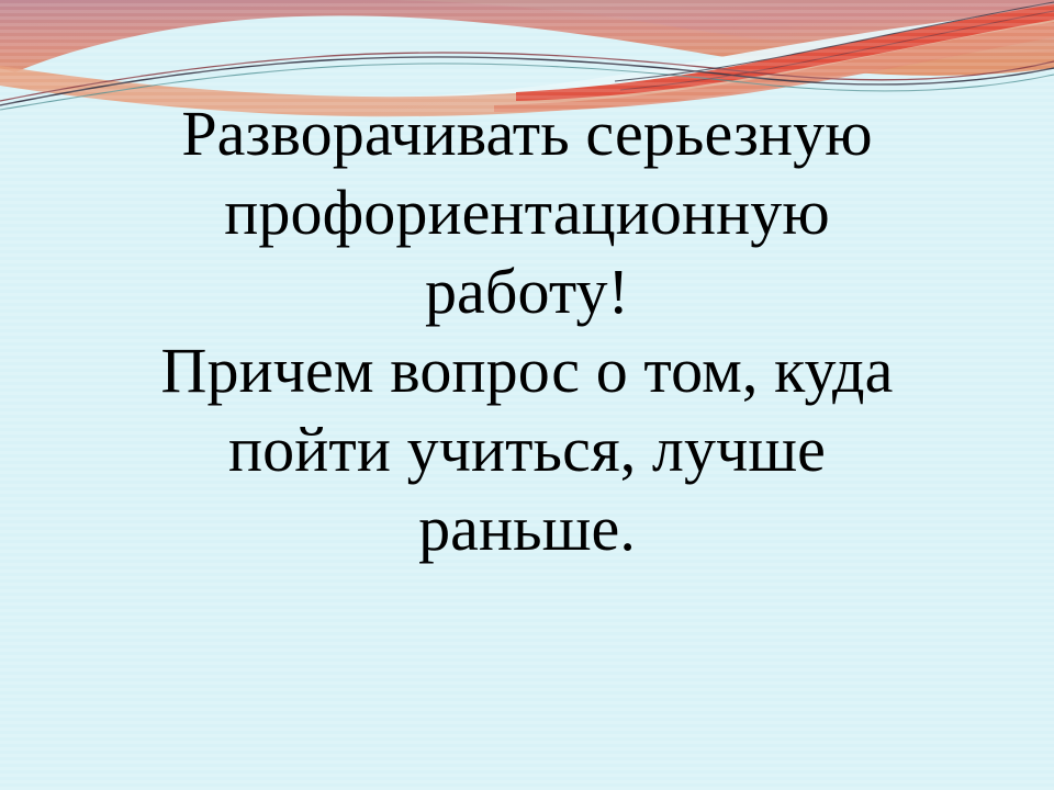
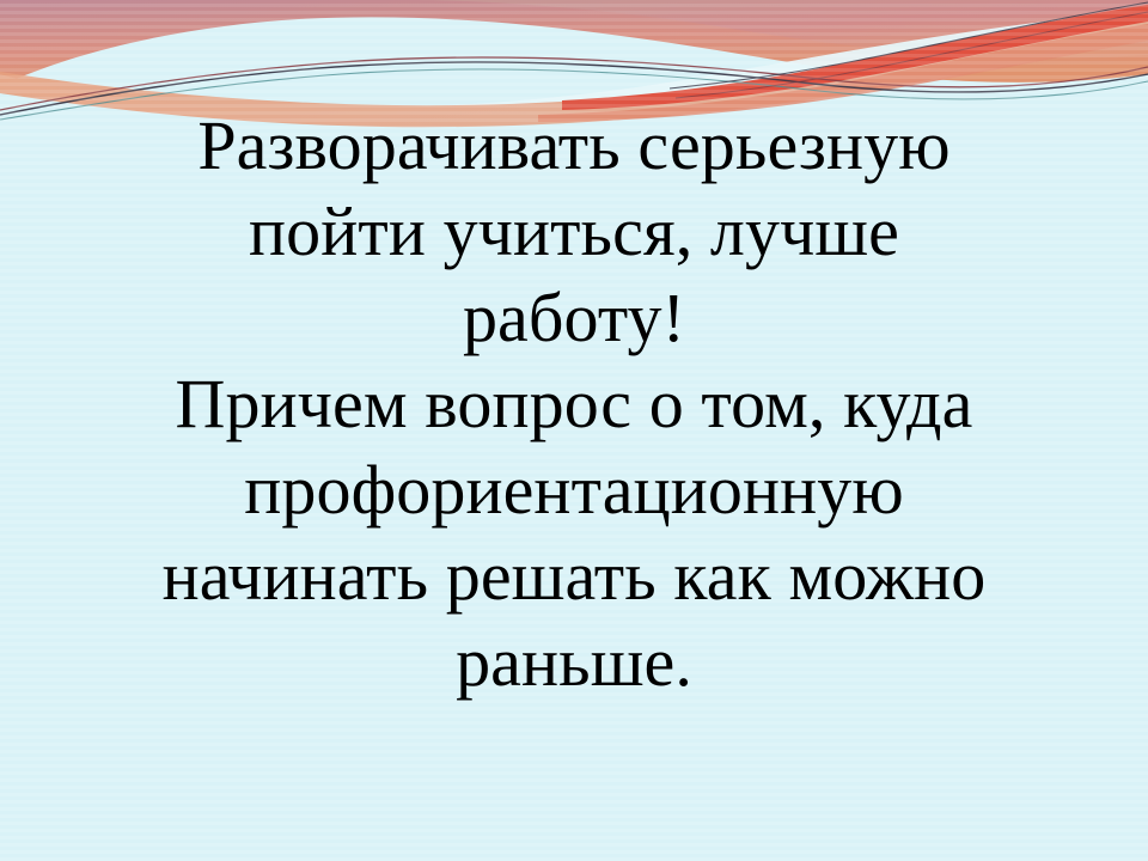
  Разворачивать серьезную
- профориентационную
+ пойти учиться, лучше
  работу!
  Причем вопрос о том, куда
- пойти учиться, лучше
+ профориентационную
+ начинать решать как можно
  раньше.
